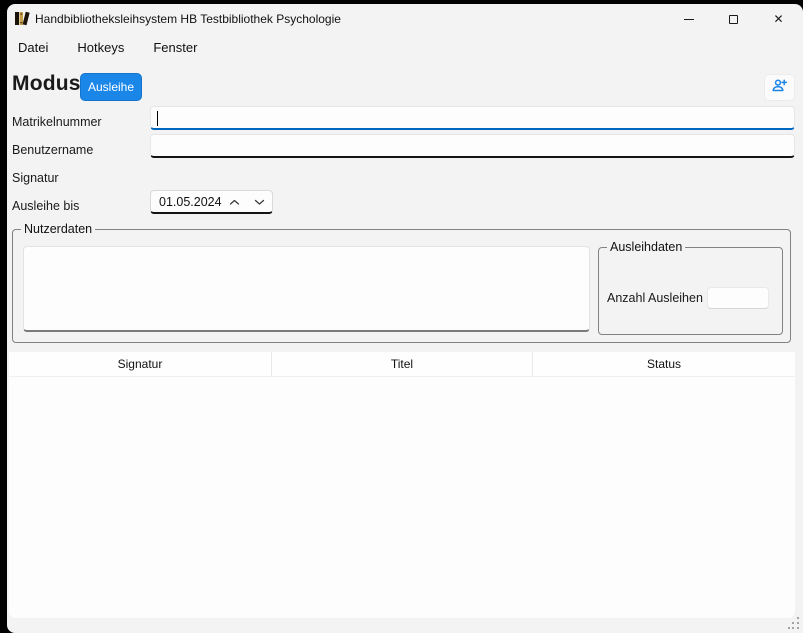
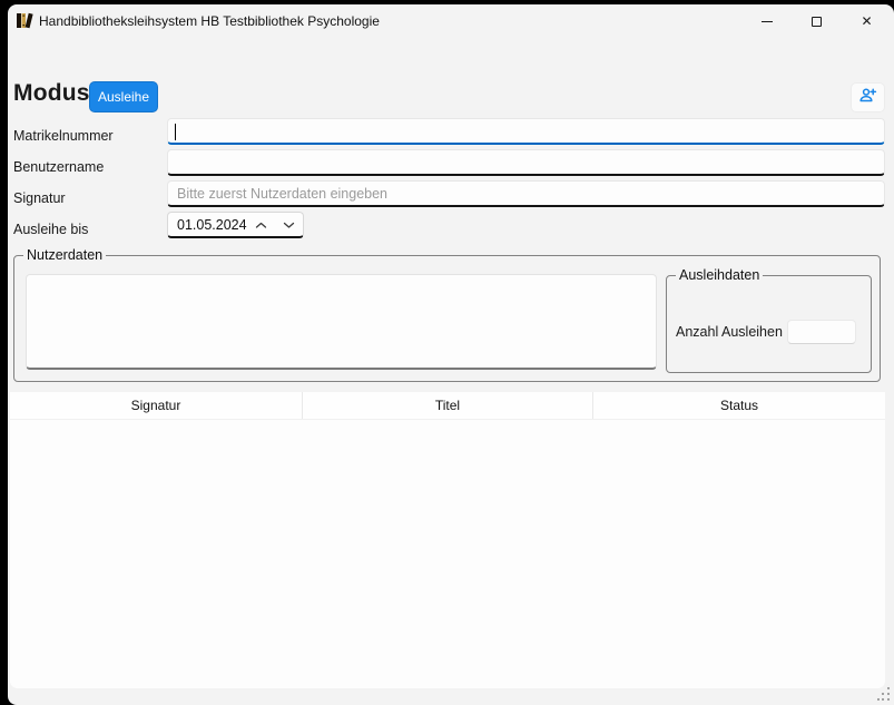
  Handbibliotheksleihsystem HB Testbibliothek Psychologie
  ✕
- Datei
- Hotkeys
- Fenster
  Modus
  Ausleihe
  Matrikelnummer
  Benutzername
  Signatur
+ Bitte zuerst Nutzerdaten eingeben
  Ausleihe bis
  01.05.2024
  Nutzerdaten
  Ausleihdaten
  Anzahl Ausleihen
  Signatur
  Titel
  Status
